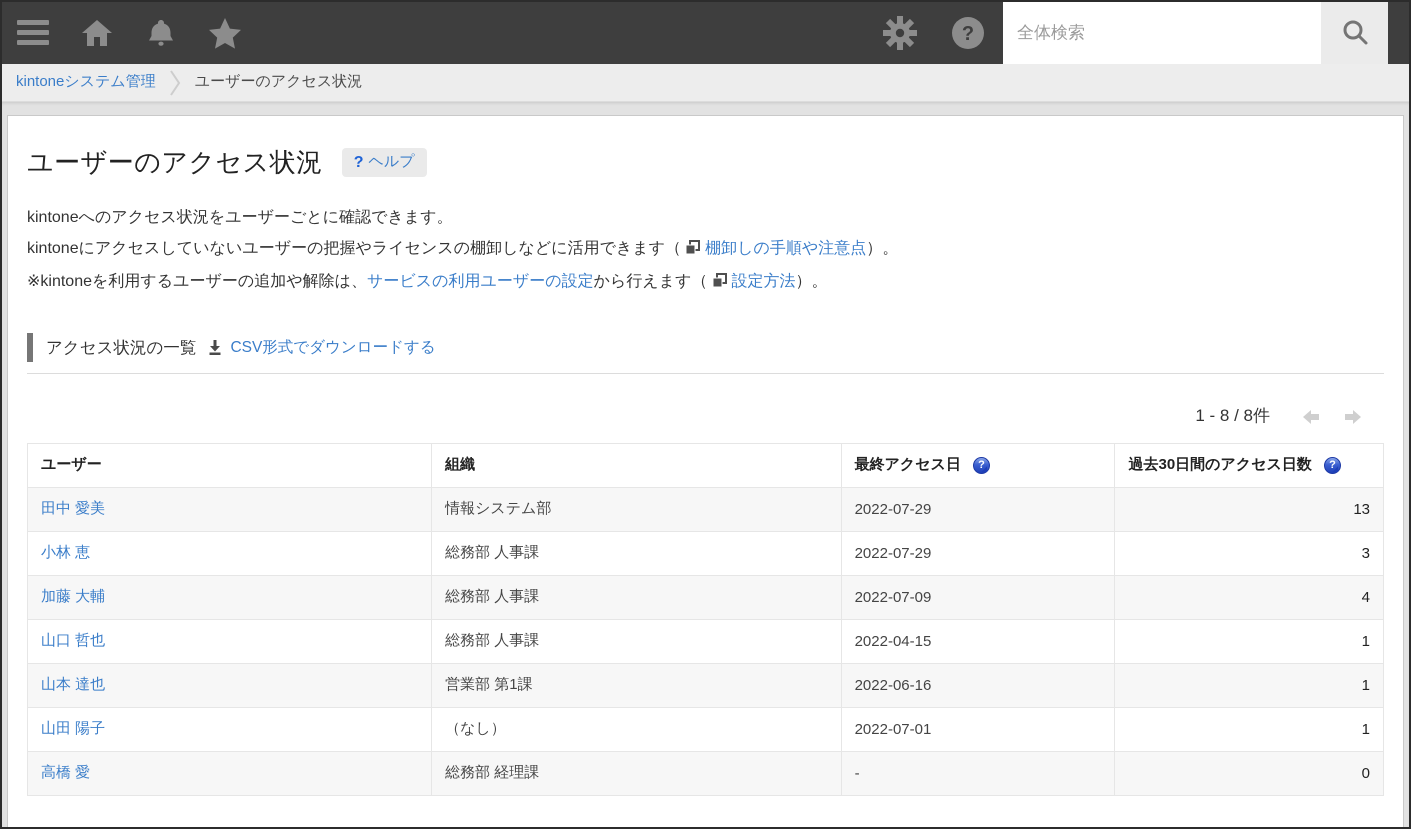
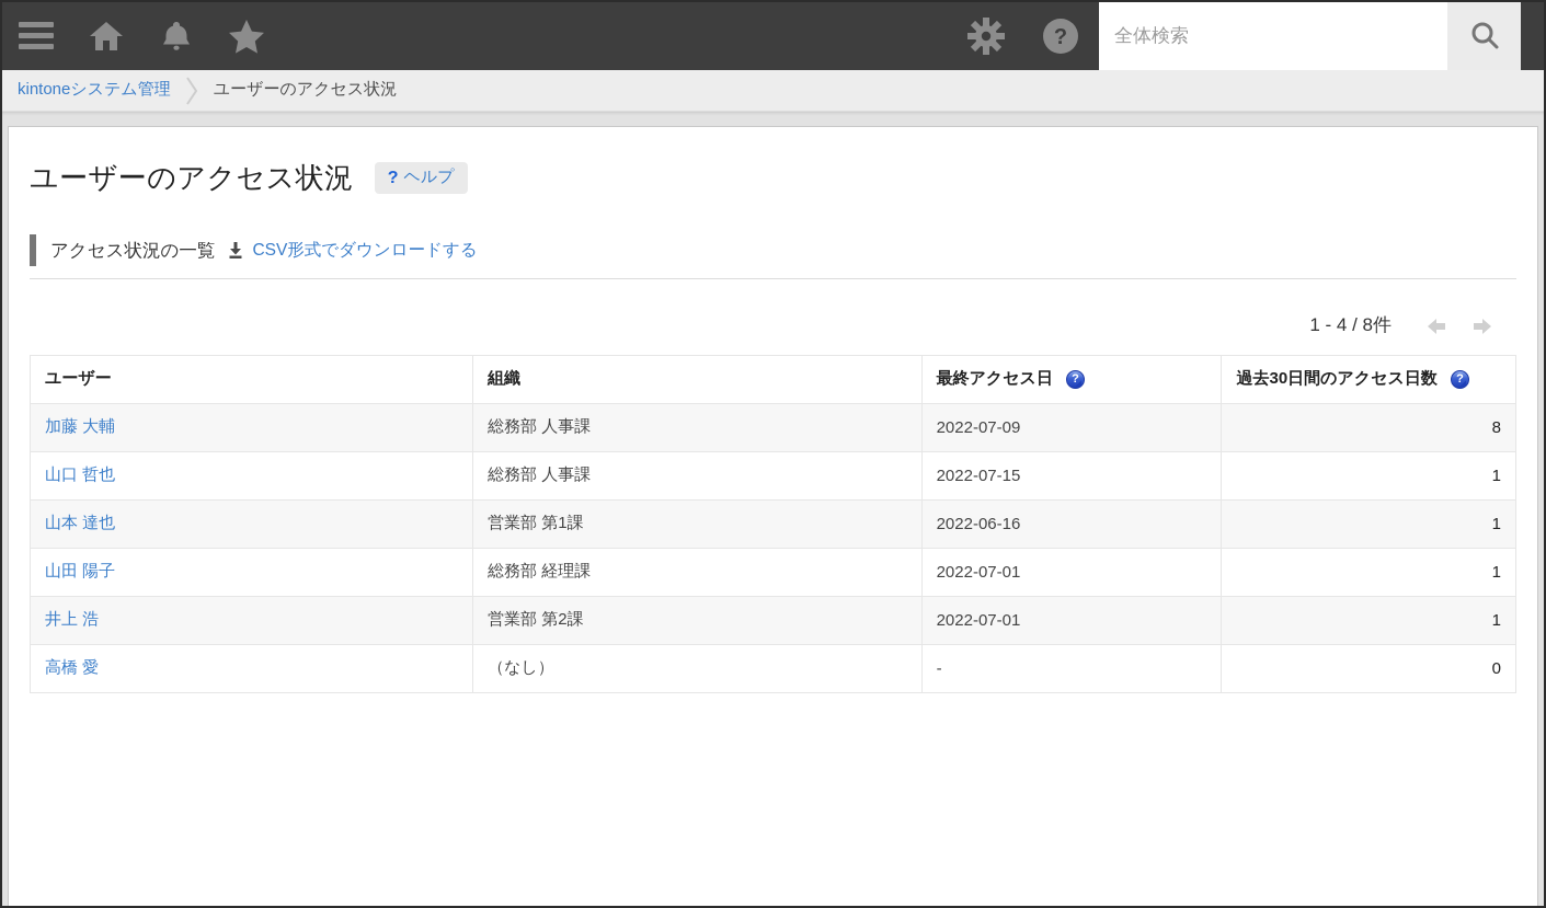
  ?
  全体検索
  kintoneシステム管理
  ユーザーのアクセス状況
  ユーザーのアクセス状況
  ?
  ヘルプ
- kintoneへのアクセス状況をユーザーごとに確認できます。
- kintoneにアクセスしていないユーザーの把握やライセンスの棚卸しなどに活用できます（ 棚卸しの手順や注意点）。
- ※kintoneを利用するユーザーの追加や解除は、サービスの利用ユーザーの設定から行えます（ 設定方法）。
  アクセス状況の一覧
  CSV形式でダウンロードする
- 1 - 8 / 8件
+ 1 - 4 / 8件
  ユーザー	組織	最終アクセス日 ?	過去30日間のアクセス日数 ?
- 田中 愛美	情報システム部	2022-07-29	13
- 小林 恵	総務部 人事課	2022-07-29	3
- 加藤 大輔	総務部 人事課	2022-07-09	4
+ 加藤 大輔	総務部 人事課	2022-07-09	8
- 山口 哲也	総務部 人事課	2022-04-15	1
+ 山口 哲也	総務部 人事課	2022-07-15	1
  山本 達也	営業部 第1課	2022-06-16	1
- 山田 陽子	（なし）	2022-07-01	1
+ 山田 陽子	総務部 経理課	2022-07-01	1
+ 井上 浩	営業部 第2課	2022-07-01	1
- 高橋 愛	総務部 経理課	-	0
+ 高橋 愛	（なし）	-	0
